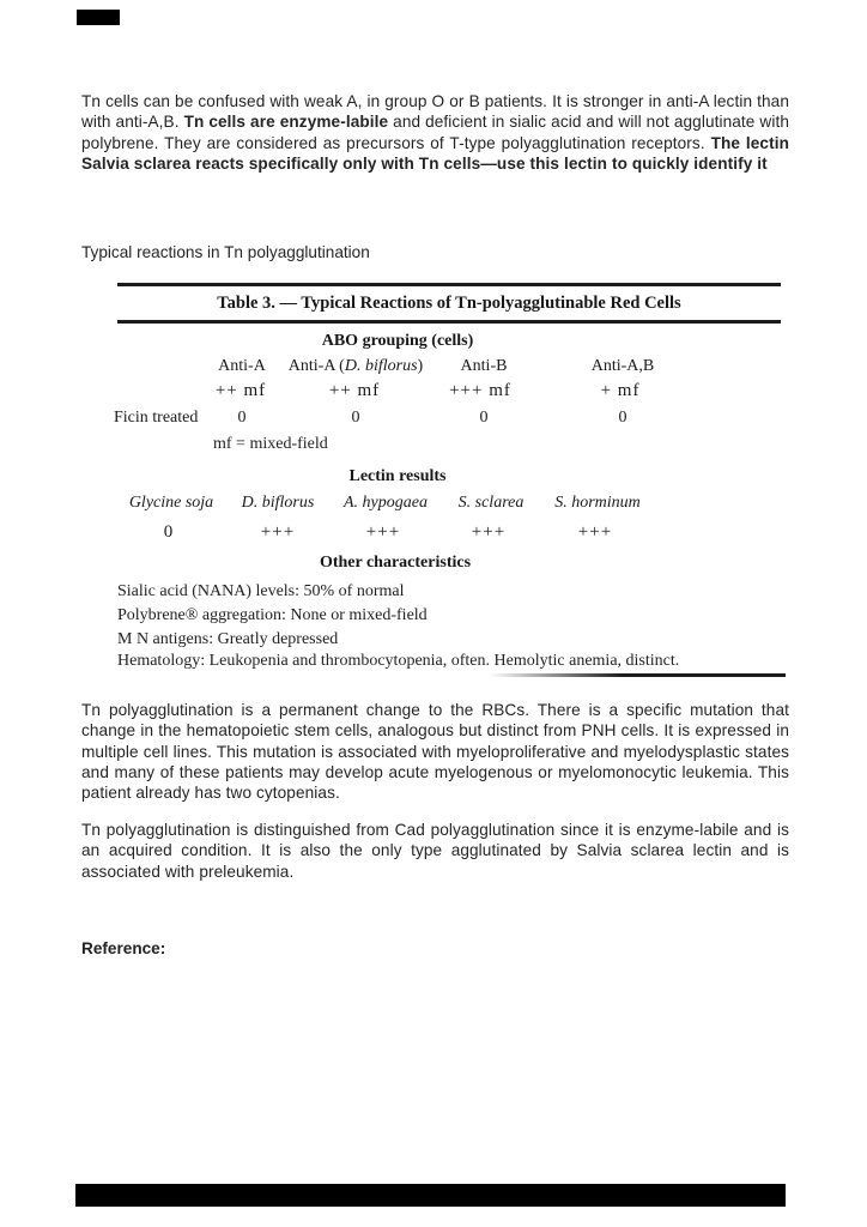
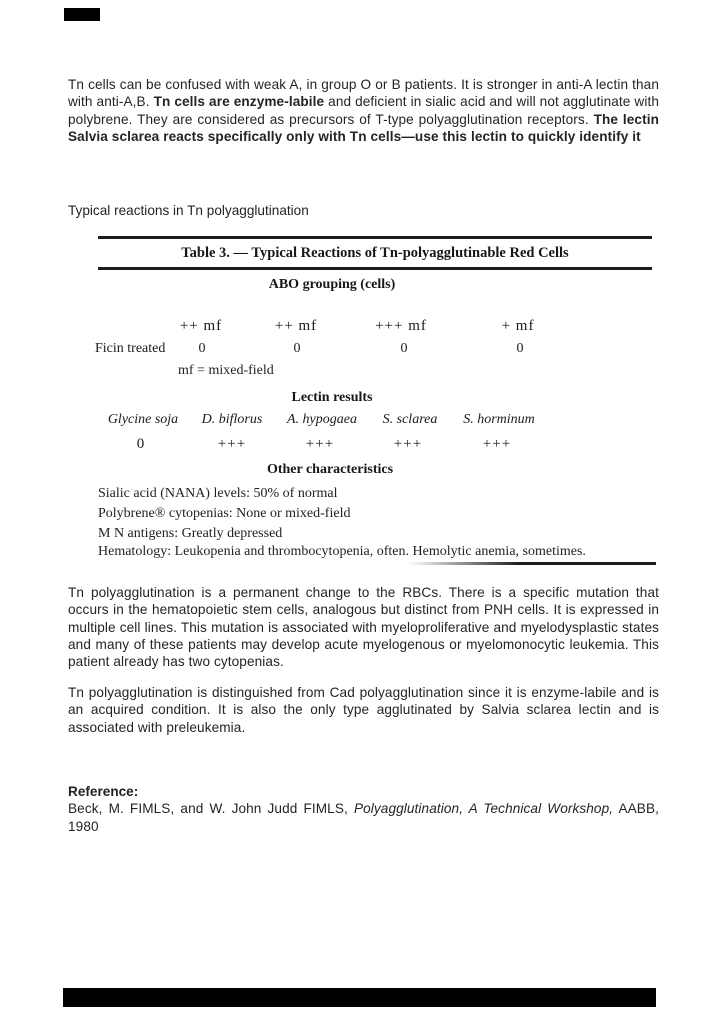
  Tn cells can be confused with weak A, in group O or B patients. It is stronger in anti-A lectin than with anti-A,B. Tn cells are enzyme-labile and deficient in sialic acid and will not agglutinate with polybrene. They are considered as precursors of T-type polyagglutination receptors. The lectin Salvia sclarea reacts specifically only with Tn cells—use this lectin to quickly identify it
  Typical reactions in Tn polyagglutination
  Table 3. — Typical Reactions of Tn-polyagglutinable Red Cells
  ABO grouping (cells)
- Anti-A
- Anti-A (D. biflorus)
- Anti-B
- Anti-A,B
  ++ mf
  ++ mf
  +++ mf
  + mf
  Ficin treated
  0
  0
  0
  0
  mf = mixed-field
  Lectin results
  Glycine soja
  D. biflorus
  A. hypogaea
  S. sclarea
  S. horminum
  0
  +++
  +++
  +++
  +++
  Other characteristics
  Sialic acid (NANA) levels: 50% of normal
- Polybrene® aggregation: None or mixed-field
+ Polybrene® cytopenias: None or mixed-field
  M N antigens: Greatly depressed
- Hematology: Leukopenia and thrombocytopenia, often. Hemolytic anemia, distinct.
+ Hematology: Leukopenia and thrombocytopenia, often. Hemolytic anemia, sometimes.
- Tn polyagglutination is a permanent change to the RBCs. There is a specific mutation that change in the hematopoietic stem cells, analogous but distinct from PNH cells. It is expressed in multiple cell lines. This mutation is associated with myeloproliferative and myelodysplastic states and many of these patients may develop acute myelogenous or myelomonocytic leukemia. This patient already has two cytopenias.
+ Tn polyagglutination is a permanent change to the RBCs. There is a specific mutation that occurs in the hematopoietic stem cells, analogous but distinct from PNH cells. It is expressed in multiple cell lines. This mutation is associated with myeloproliferative and myelodysplastic states and many of these patients may develop acute myelogenous or myelomonocytic leukemia. This patient already has two cytopenias.
  Tn polyagglutination is distinguished from Cad polyagglutination since it is enzyme-labile and is an acquired condition. It is also the only type agglutinated by Salvia sclarea lectin and is associated with preleukemia.
  Reference:
+ Beck, M. FIMLS, and W. John Judd FIMLS, Polyagglutination, A Technical Workshop, AABB, 1980
